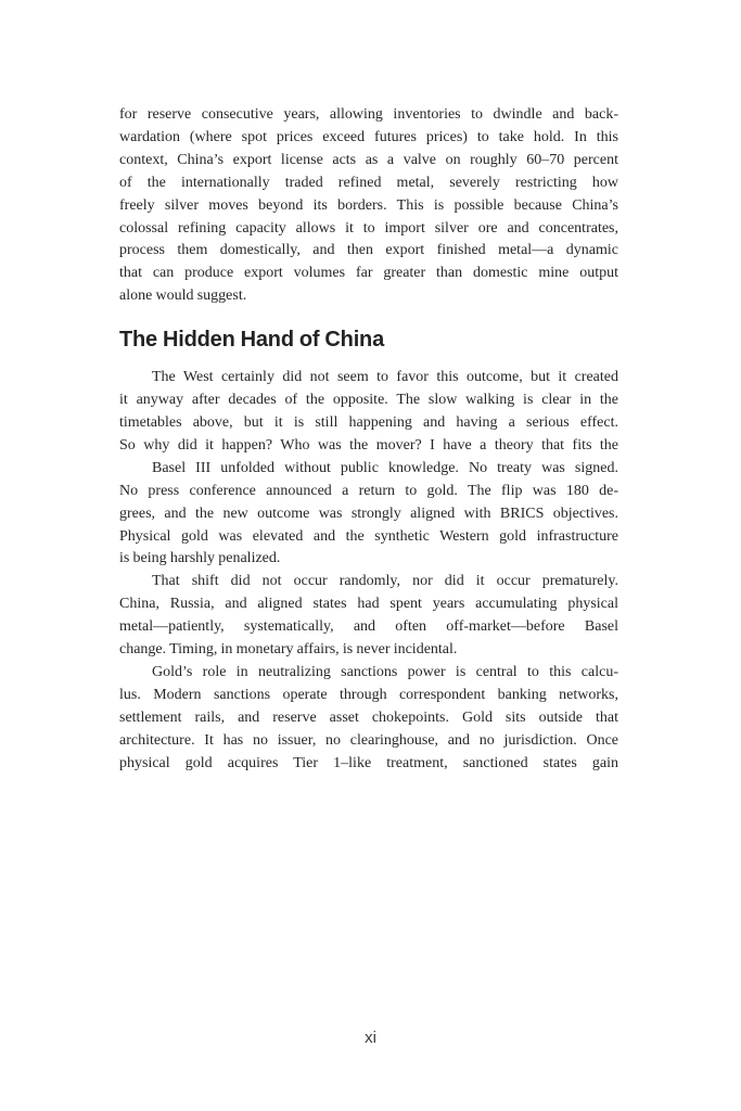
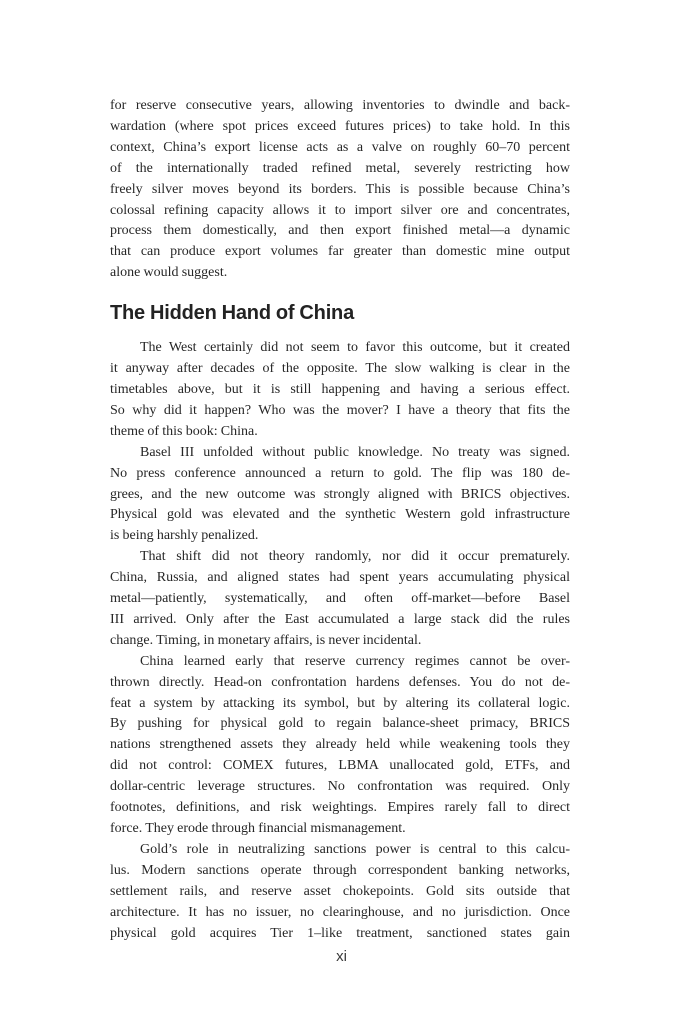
  for reserve consecutive years, allowing inventories to dwindle and back-
  wardation (where spot prices exceed futures prices) to take hold. In this
  context, China’s export license acts as a valve on roughly 60–70 percent
  of the internationally traded refined metal, severely restricting how
  freely silver moves beyond its borders. This is possible because China’s
  colossal refining capacity allows it to import silver ore and concentrates,
  process them domestically, and then export finished metal—a dynamic
  that can produce export volumes far greater than domestic mine output
  alone would suggest.
  The Hidden Hand of China
  The West certainly did not seem to favor this outcome, but it created
  it anyway after decades of the opposite. The slow walking is clear in the
  timetables above, but it is still happening and having a serious effect.
  So why did it happen? Who was the mover? I have a theory that fits the
+ theme of this book: China.
  Basel III unfolded without public knowledge. No treaty was signed.
  No press conference announced a return to gold. The flip was 180 de-
  grees, and the new outcome was strongly aligned with BRICS objectives.
  Physical gold was elevated and the synthetic Western gold infrastructure
  is being harshly penalized.
- That shift did not occur randomly, nor did it occur prematurely.
+ That shift did not theory randomly, nor did it occur prematurely.
  China, Russia, and aligned states had spent years accumulating physical
  metal—patiently, systematically, and often off-market—before Basel
+ III arrived. Only after the East accumulated a large stack did the rules
  change. Timing, in monetary affairs, is never incidental.
+ China learned early that reserve currency regimes cannot be over-
+ thrown directly. Head-on confrontation hardens defenses. You do not de-
+ feat a system by attacking its symbol, but by altering its collateral logic.
+ By pushing for physical gold to regain balance-sheet primacy, BRICS
+ nations strengthened assets they already held while weakening tools they
+ did not control: COMEX futures, LBMA unallocated gold, ETFs, and
+ dollar-centric leverage structures. No confrontation was required. Only
+ footnotes, definitions, and risk weightings. Empires rarely fall to direct
+ force. They erode through financial mismanagement.
  Gold’s role in neutralizing sanctions power is central to this calcu-
  lus. Modern sanctions operate through correspondent banking networks,
  settlement rails, and reserve asset chokepoints. Gold sits outside that
  architecture. It has no issuer, no clearinghouse, and no jurisdiction. Once
  physical gold acquires Tier 1–like treatment, sanctioned states gain
  xi
